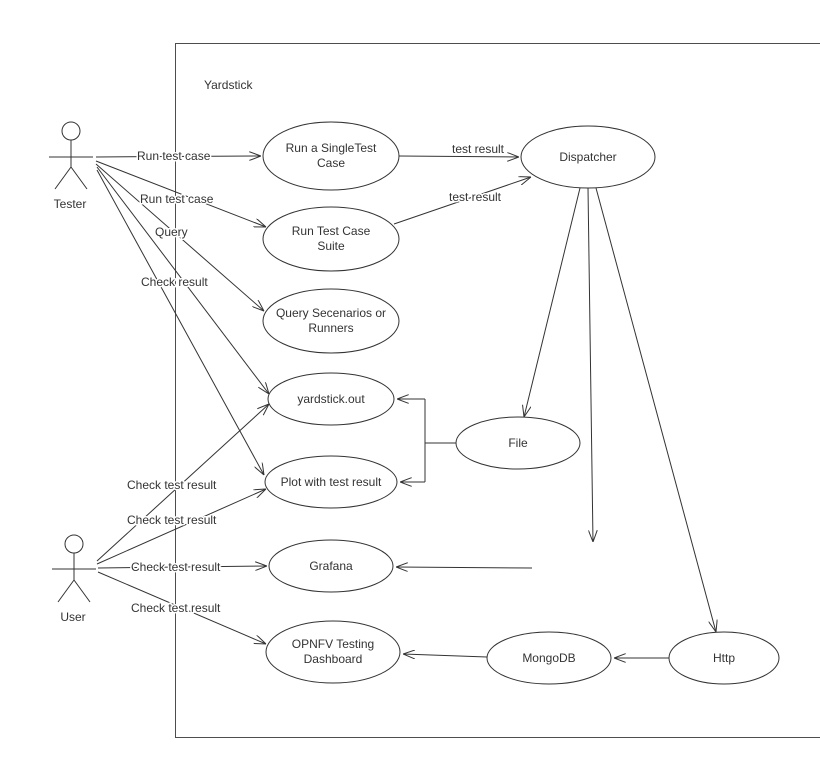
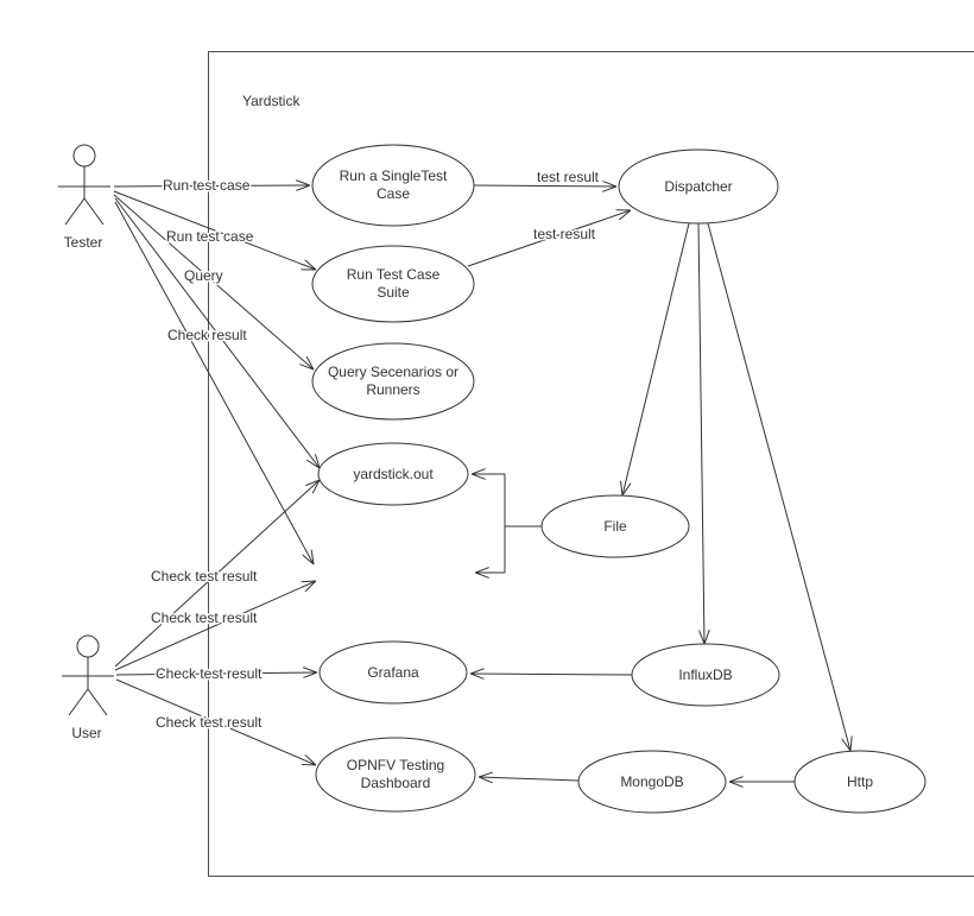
  Yardstick
  Tester
  User
  Run a SingleTest
  Case
  Run Test Case
  Suite
  Query Secenarios or
  Runners
  yardstick.out
- Plot with test result
  Grafana
  OPNFV Testing
  Dashboard
  Dispatcher
  File
+ InfluxDB
  MongoDB
  Http
  Run test case
  Run test case
  Query
  Check result
  test result
  test result
  Check test result
  Check test result
  Check test result
  Check test result
